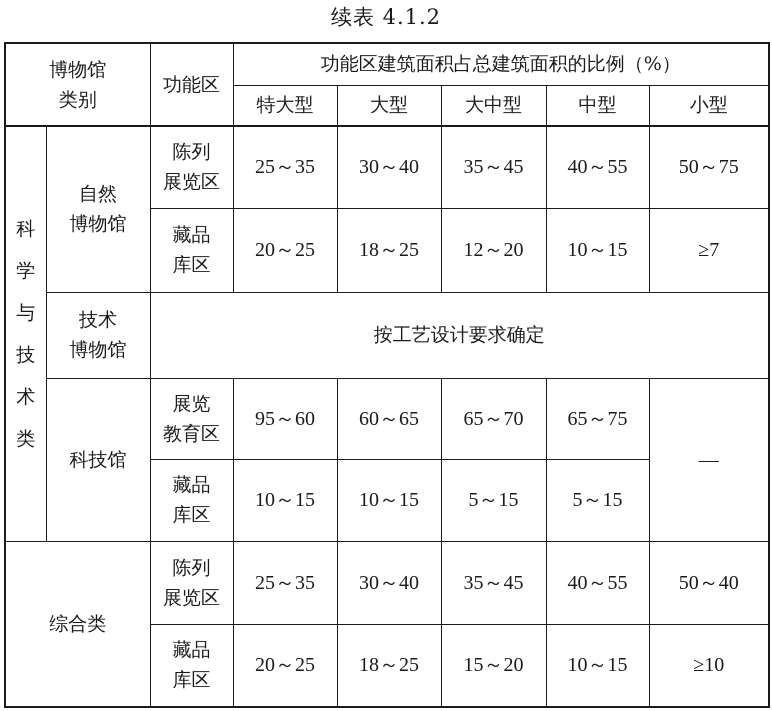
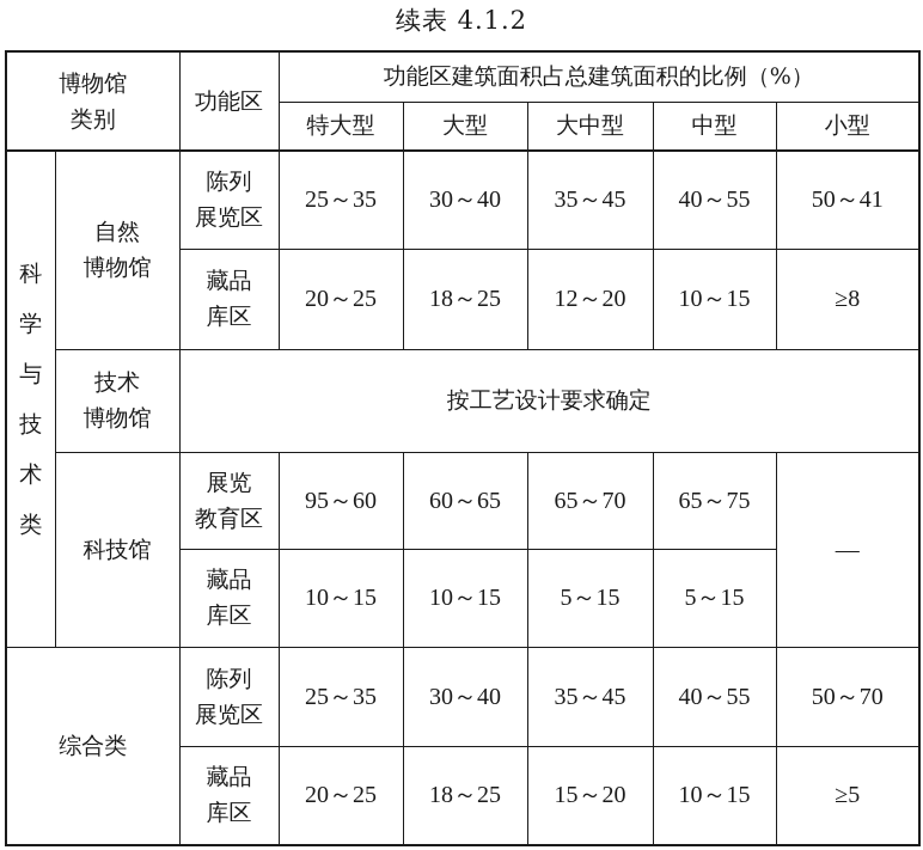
  续表 4.1.2
  博物馆 类别	功能区	功能区建筑面积占总建筑面积的比例（%）
  特大型	大型	大中型	中型	小型
- 科 学 与 技 术 类	自然 博物馆	陈列 展览区	25～35	30～40	35～45	40～55	50～75
+ 科 学 与 技 术 类	自然 博物馆	陈列 展览区	25～35	30～40	35～45	40～55	50～41
- 藏品 库区	20～25	18～25	12～20	10～15	≥7
+ 藏品 库区	20～25	18～25	12～20	10～15	≥8
  技术 博物馆	按工艺设计要求确定
  科技馆	展览 教育区	95～60	60～65	65～70	65～75	—
  藏品 库区	10～15	10～15	5～15	5～15
- 综合类	陈列 展览区	25～35	30～40	35～45	40～55	50～40
+ 综合类	陈列 展览区	25～35	30～40	35～45	40～55	50～70
- 藏品 库区	20～25	18～25	15～20	10～15	≥10
+ 藏品 库区	20～25	18～25	15～20	10～15	≥5
